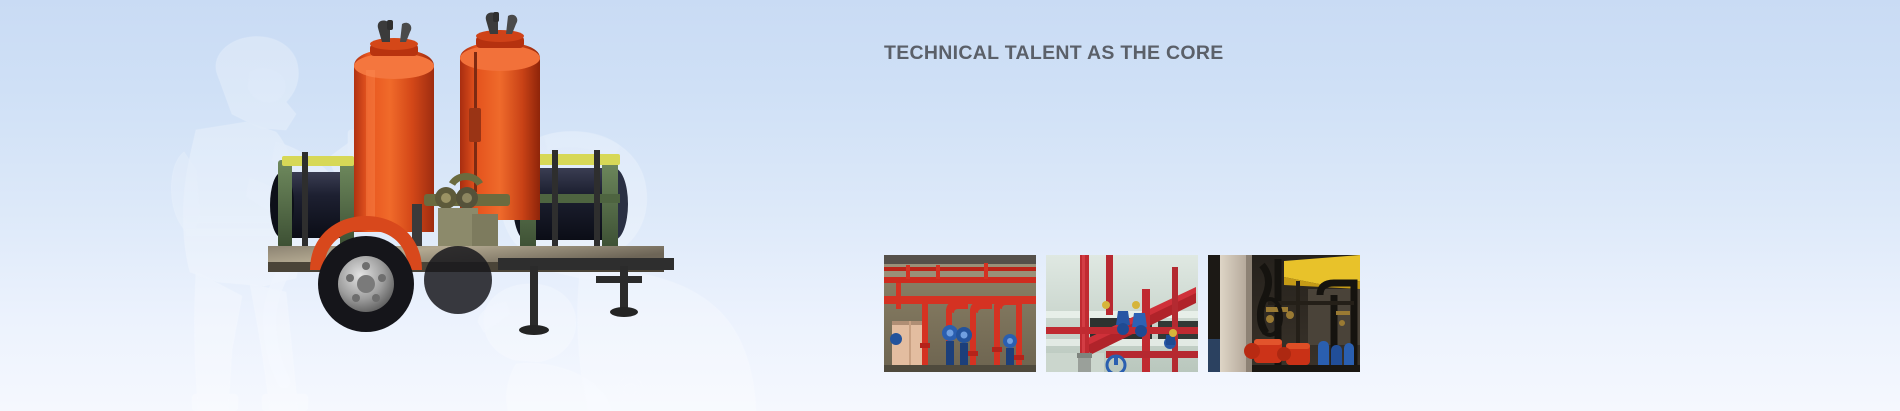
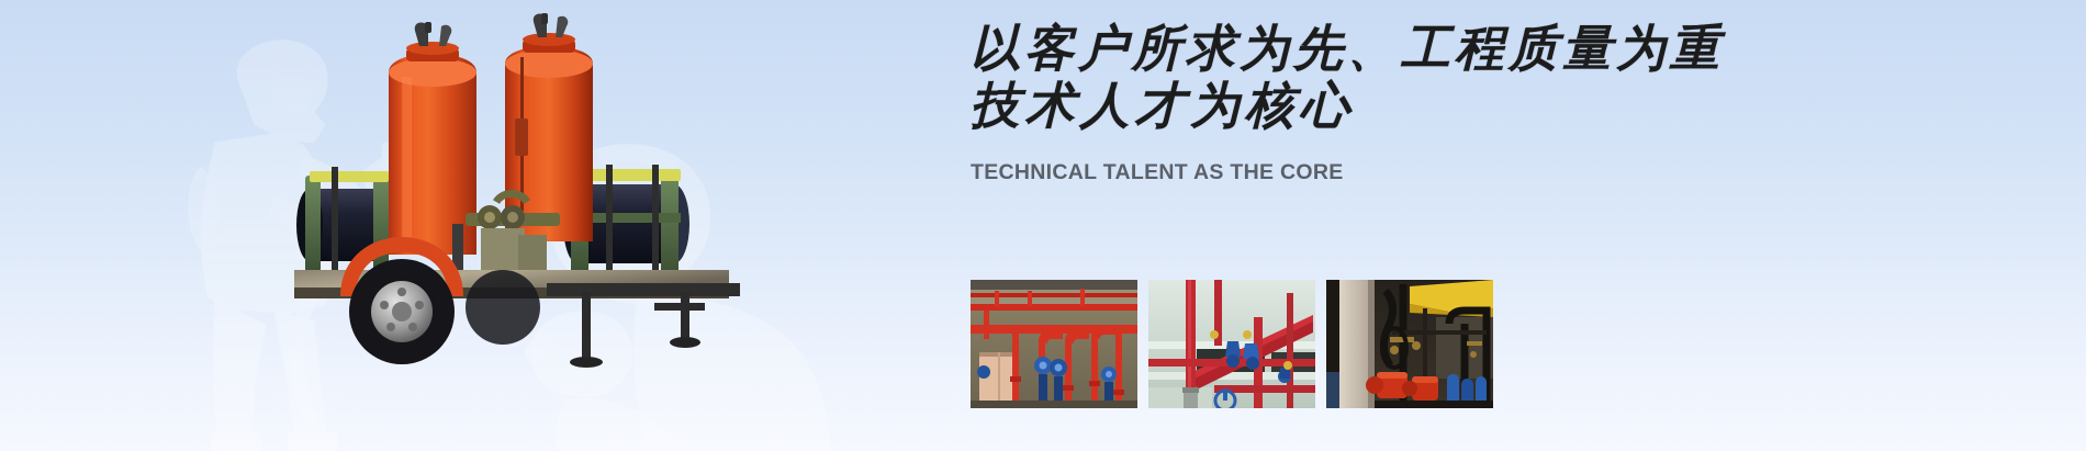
+ 以客户所求为先、工程质量为重
+ 技术人才为核心
  TECHNICAL TALENT AS THE CORE
